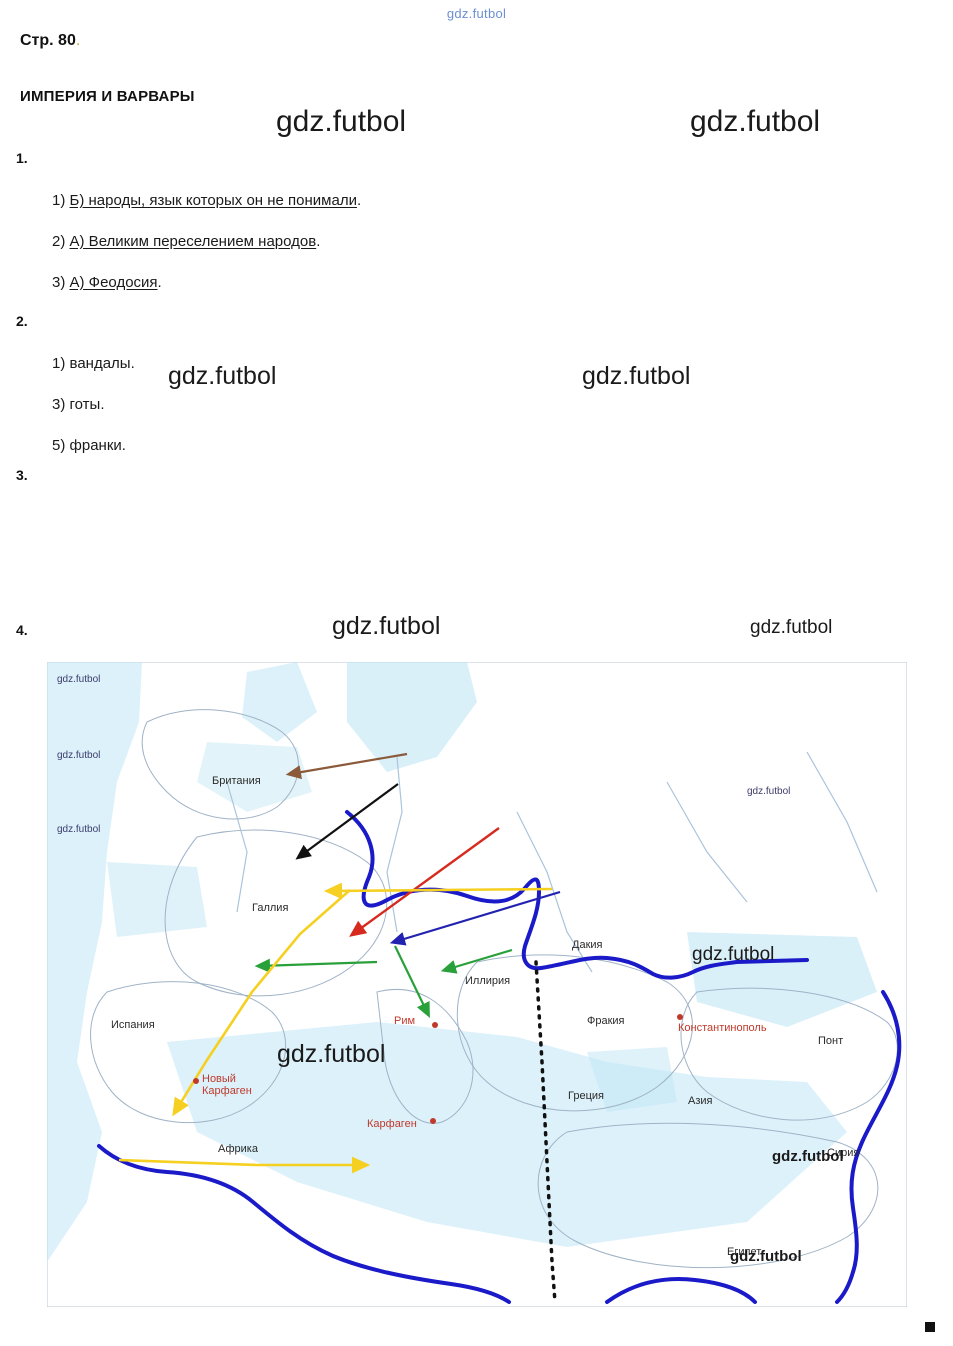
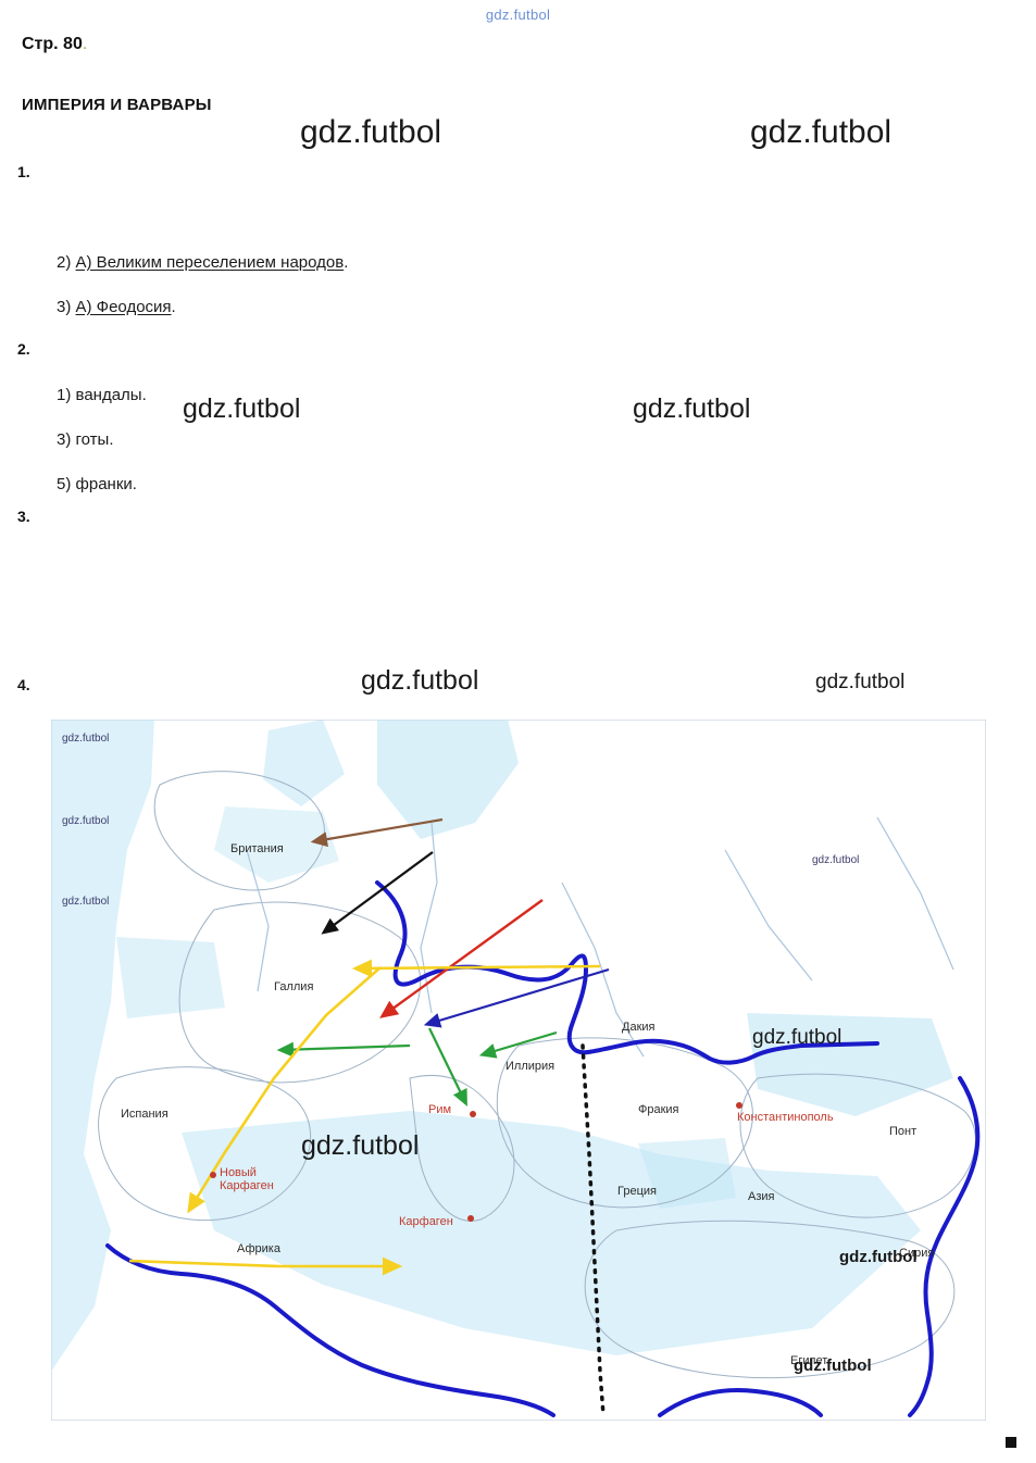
  gdz.futbol
  Стр. 80.
  ИМПЕРИЯ И ВАРВАРЫ
  1.
- 1) Б) народы, язык которых он не понимали.
  2) А) Великим переселением народов.
  3) А) Феодосия.
  2.
  1) вандалы.
  3) готы.
  5) франки.
  3.
  4.
  Британия
  Галлия
  Испания
  Новый
  Карфаген
  Африка
  Карфаген
  Рим
  Иллирия
  Дакия
  Фракия
  Греция
  Азия
  Константинополь
  Понт
  Сирия
  Египет
  gdz.futbol
  gdz.futbol
  gdz.futbol
  gdz.futbol
  gdz.futbol
  gdz.futbol
  gdz.futbol
  gdz.futbol
  gdz.futbol
  gdz.futbol
  gdz.futbol
  gdz.futbol
  gdz.futbol
  gdz.futbol
